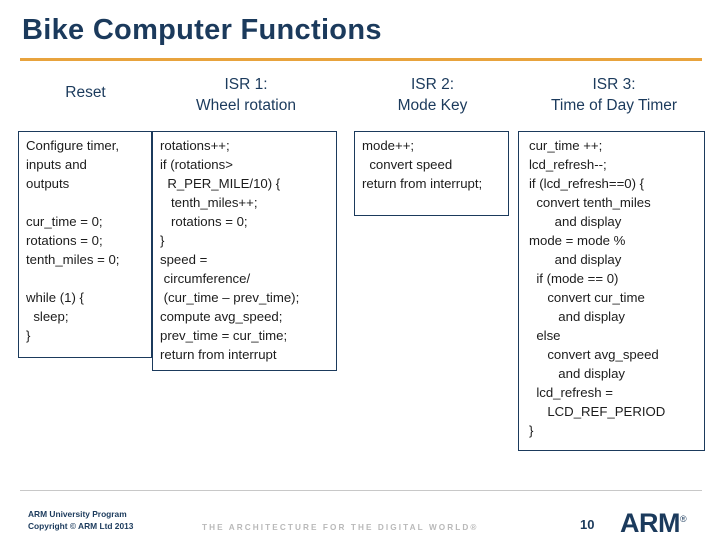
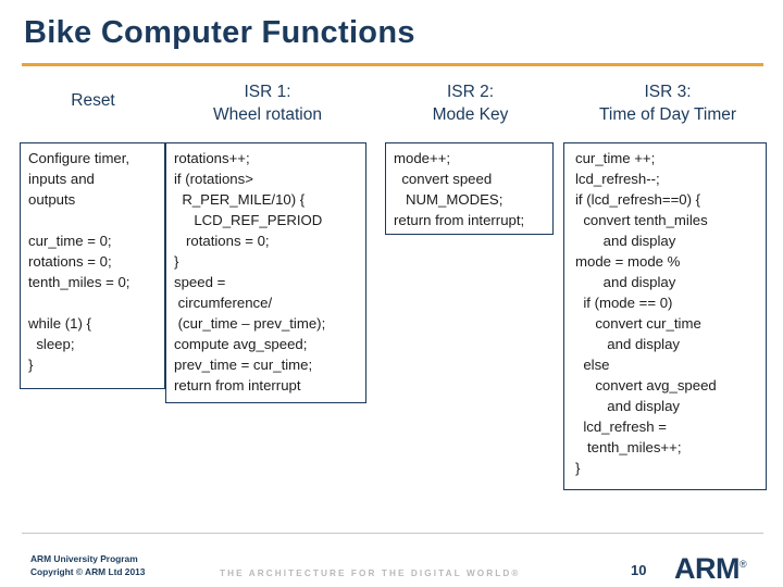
  Bike Computer Functions
  Reset
  ISR 1:
  Wheel rotation
  ISR 2:
  Mode Key
  ISR 3:
  Time of Day Timer
  Configure timer,
  inputs and
  outputs
  cur_time = 0;
  rotations = 0;
  tenth_miles = 0;
  while (1) {
  sleep;
  }
  rotations++;
  if (rotations>
  R_PER_MILE/10) {
- tenth_miles++;
+ LCD_REF_PERIOD
  rotations = 0;
  }
  speed =
  circumference/
  (cur_time – prev_time);
  compute avg_speed;
  prev_time = cur_time;
  return from interrupt
  mode++;
  convert speed
+ NUM_MODES;
  return from interrupt;
  cur_time ++;
  lcd_refresh--;
  if (lcd_refresh==0) {
  convert tenth_miles
  and display
  mode = mode %
  and display
  if (mode == 0)
  convert cur_time
  and display
  else
  convert avg_speed
  and display
  lcd_refresh =
- LCD_REF_PERIOD
+ tenth_miles++;
  }
  ARM University Program
  Copyright © ARM Ltd 2013
  THE ARCHITECTURE FOR THE DIGITAL WORLD®
  10
  ARM®
